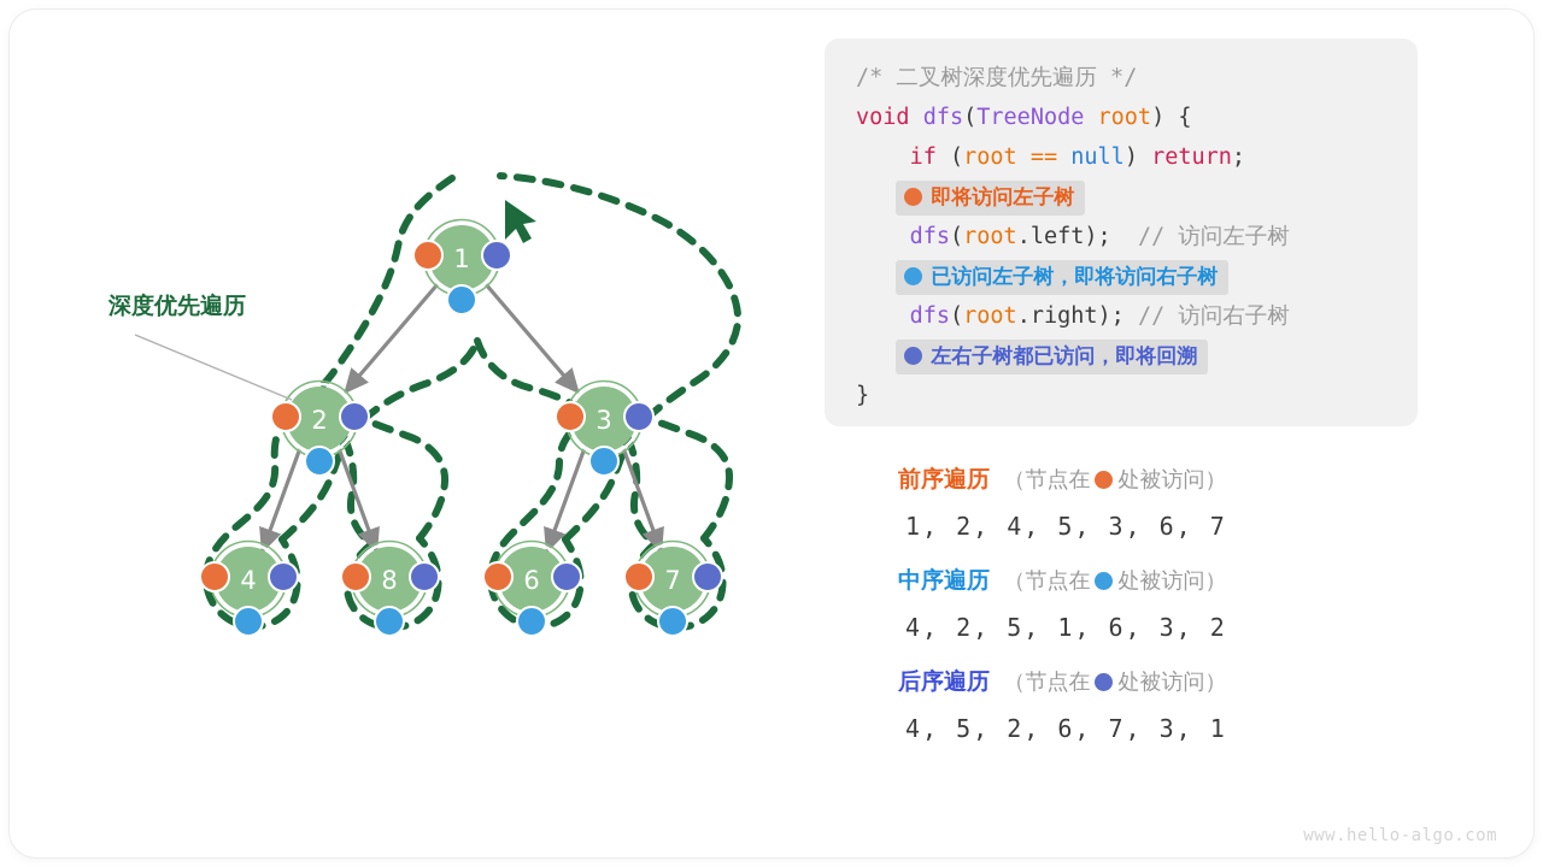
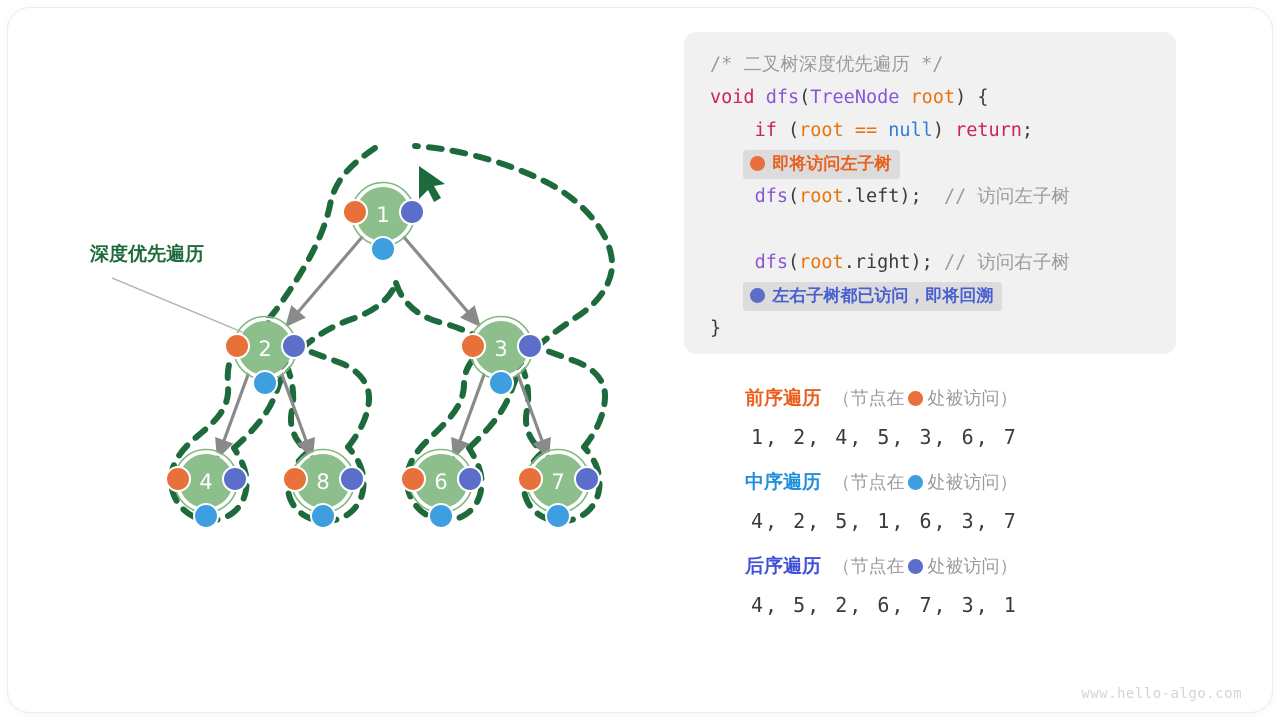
  1
  2
  3
  4
  8
  6
  7
  深度优先遍历
  /* 二叉树深度优先遍历 */
  void dfs(TreeNode root) {
  if (root == null) return;
  即将访问左子树
  dfs(root.left); // 访问左子树
- 已访问左子树，即将访问右子树
  dfs(root.right); // 访问右子树
  左右子树都已访问，即将回溯
  }
  前序遍历 （节点在 处被访问）
  1, 2, 4, 5, 3, 6, 7
  中序遍历 （节点在 处被访问）
- 4, 2, 5, 1, 6, 3, 2
+ 4, 2, 5, 1, 6, 3, 7
  后序遍历 （节点在 处被访问）
  4, 5, 2, 6, 7, 3, 1
  www.hello-algo.com
